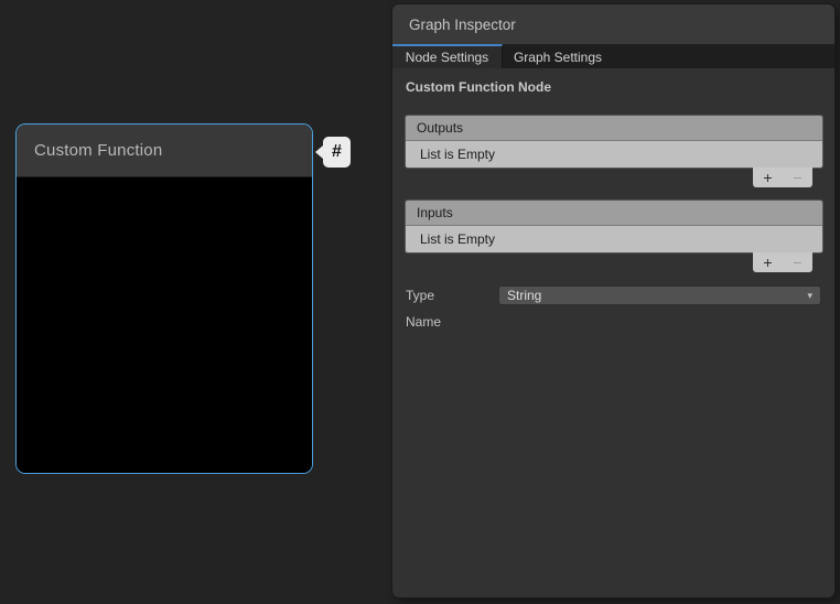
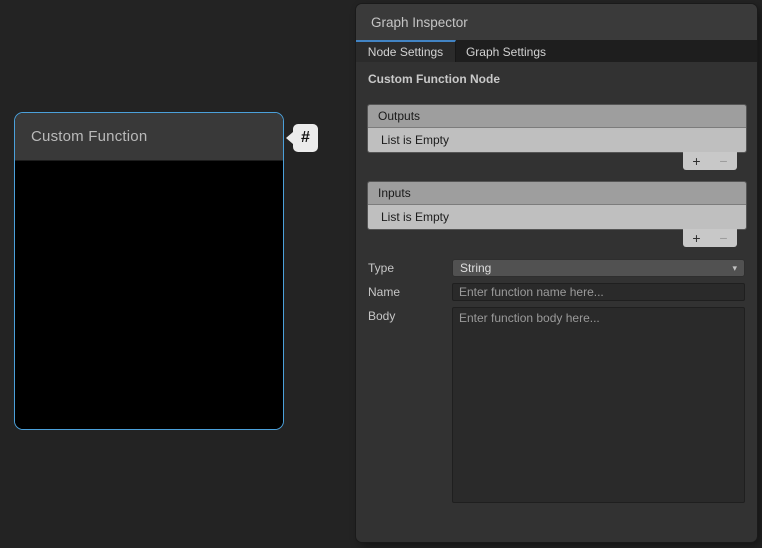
  Custom Function
  #
  Graph Inspector
  Node Settings
  Graph Settings
  Custom Function Node
  Outputs
  List is Empty
  +
  −
  Inputs
  List is Empty
  +
  −
  Type
  String
  ▾
  Name
+ Enter function name here...
+ Body
+ Enter function body here...
